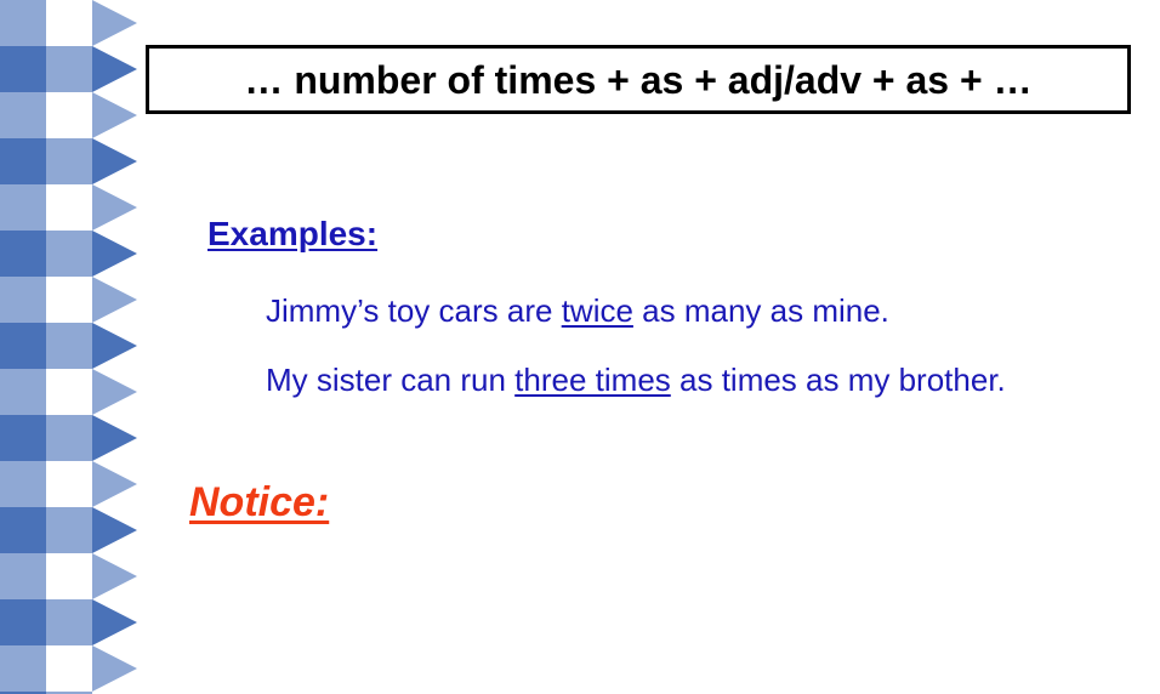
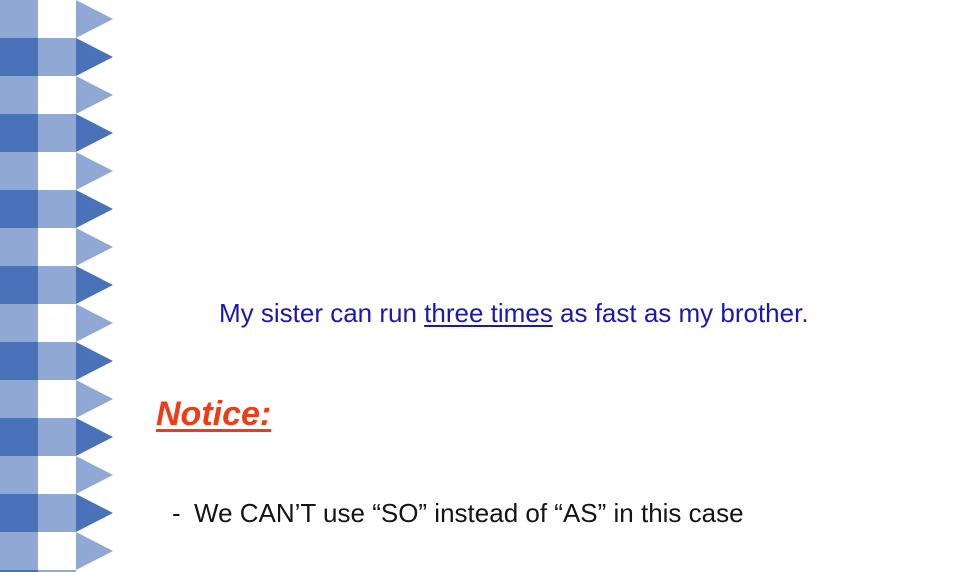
- … number of times + as + adj/adv + as + …
- Examples:
- Jimmy’s toy cars are twice as many as mine.
- My sister can run three times as times as my brother.
+ My sister can run three times as fast as my brother.
  Notice:
+ - We CAN’T use “SO” instead of “AS” in this case
